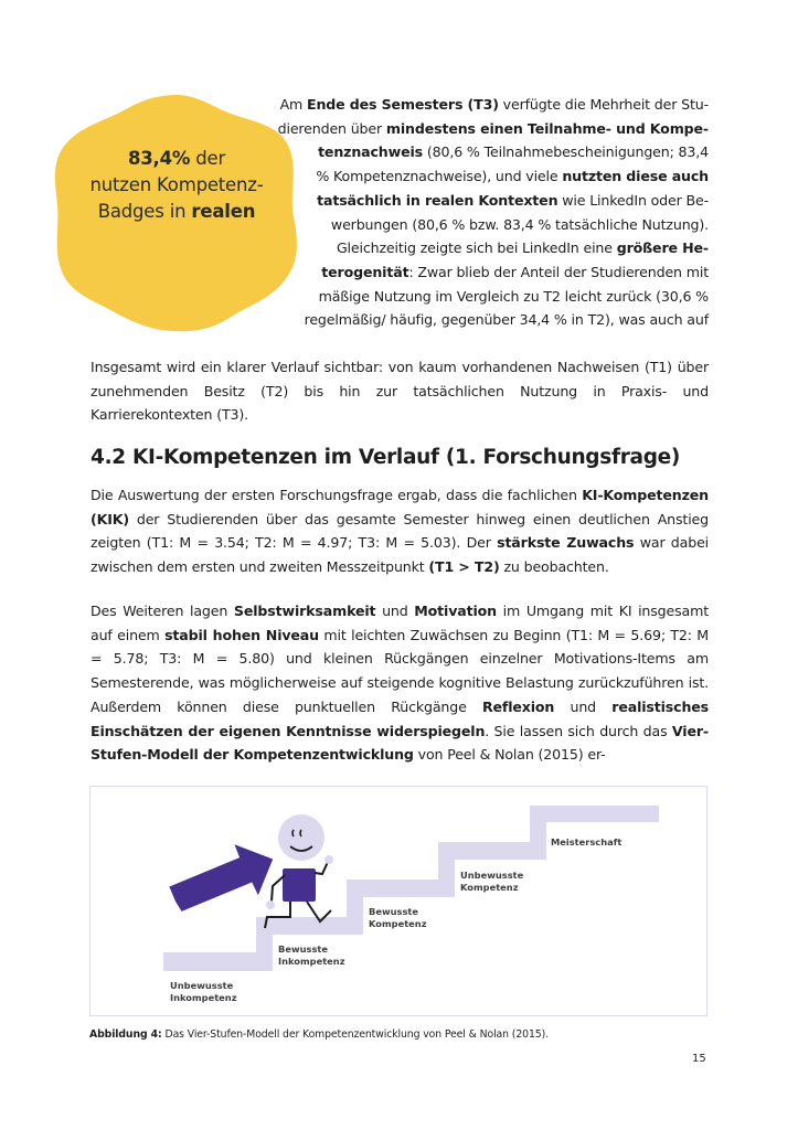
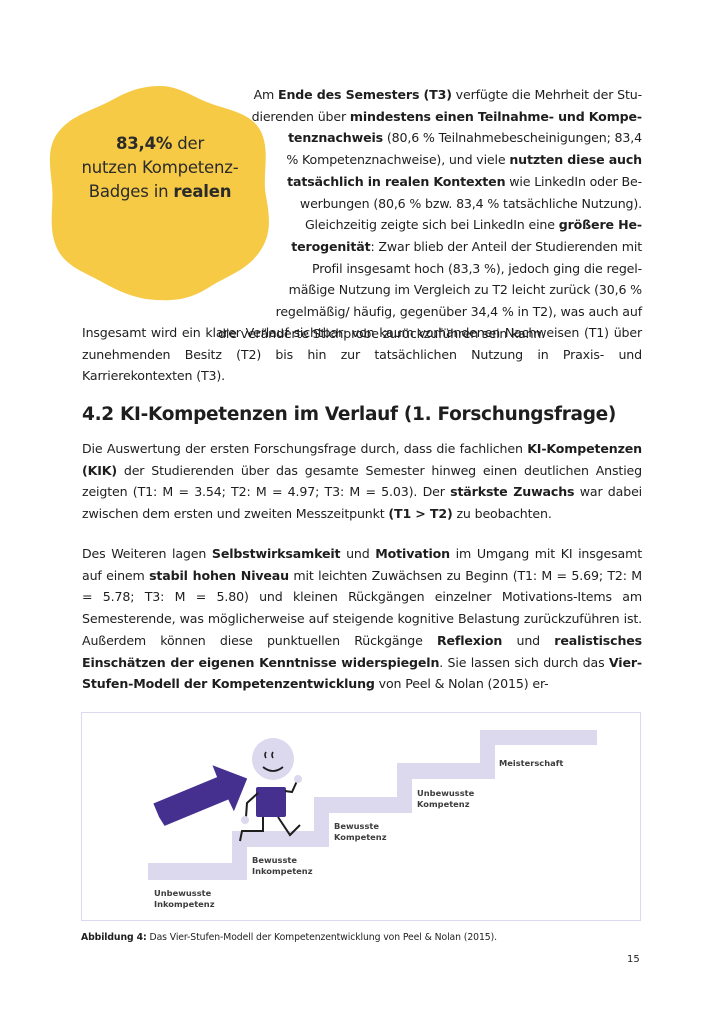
  83,4% der
  nutzen Kompetenz-
  Badges in realen
  Am Ende des Semesters (T3) verfügte die Mehrheit der Stu-
  dierenden über mindestens einen Teilnahme- und Kompe-
  tenznachweis (80,6 % Teilnahmebescheinigungen; 83,4
  % Kompetenznachweise), und viele nutzten diese auch
  tatsächlich in realen Kontexten wie LinkedIn oder Be-
  werbungen (80,6 % bzw. 83,4 % tatsächliche Nutzung).
  Gleichzeitig zeigte sich bei LinkedIn eine größere He-
  terogenität: Zwar blieb der Anteil der Studierenden mit
+ Profil insgesamt hoch (83,3 %), jedoch ging die regel-
  mäßige Nutzung im Vergleich zu T2 leicht zurück (30,6 %
  regelmäßig/ häufig, gegenüber 34,4 % in T2), was auch auf
+ die veränderte Stichprobe zurückzuführen sein kann.
  Insgesamt wird ein klarer Verlauf sichtbar: von kaum vorhandenen Nachweisen (T1) über zunehmenden Besitz (T2) bis hin zur tatsächlichen Nutzung in Praxis- und Karrierekontexten (T3).
  4.2 KI-Kompetenzen im Verlauf (1. Forschungsfrage)
- Die Auswertung der ersten Forschungsfrage ergab, dass die fachlichen KI-Kompetenzen (KIK) der Studierenden über das gesamte Semester hinweg einen deutlichen Anstieg zeigten (T1: M = 3.54; T2: M = 4.97; T3: M = 5.03). Der stärkste Zuwachs war dabei zwischen dem ersten und zweiten Messzeitpunkt (T1 > T2) zu beobachten.
+ Die Auswertung der ersten Forschungsfrage durch, dass die fachlichen KI-Kompetenzen (KIK) der Studierenden über das gesamte Semester hinweg einen deutlichen Anstieg zeigten (T1: M = 3.54; T2: M = 4.97; T3: M = 5.03). Der stärkste Zuwachs war dabei zwischen dem ersten und zweiten Messzeitpunkt (T1 > T2) zu beobachten.
  Des Weiteren lagen Selbstwirksamkeit und Motivation im Umgang mit KI insgesamt auf einem stabil hohen Niveau mit leichten Zuwächsen zu Beginn (T1: M = 5.69; T2: M = 5.78; T3: M = 5.80) und kleinen Rückgängen einzelner Motivations-Items am Semesterende, was möglicherweise auf steigende kognitive Belastung zurückzuführen ist. Außerdem können diese punktuellen Rückgänge Reflexion und realistisches Einschätzen der eigenen Kenntnisse widerspiegeln. Sie lassen sich durch das Vier-Stufen-Modell der Kompetenzentwicklung von Peel & Nolan (2015) er-
  Unbewusste
  Inkompetenz
  Bewusste
  Inkompetenz
  Bewusste
  Kompetenz
  Unbewusste
  Kompetenz
  Meisterschaft
  Abbildung 4: Das Vier-Stufen-Modell der Kompetenzentwicklung von Peel & Nolan (2015).
  15
